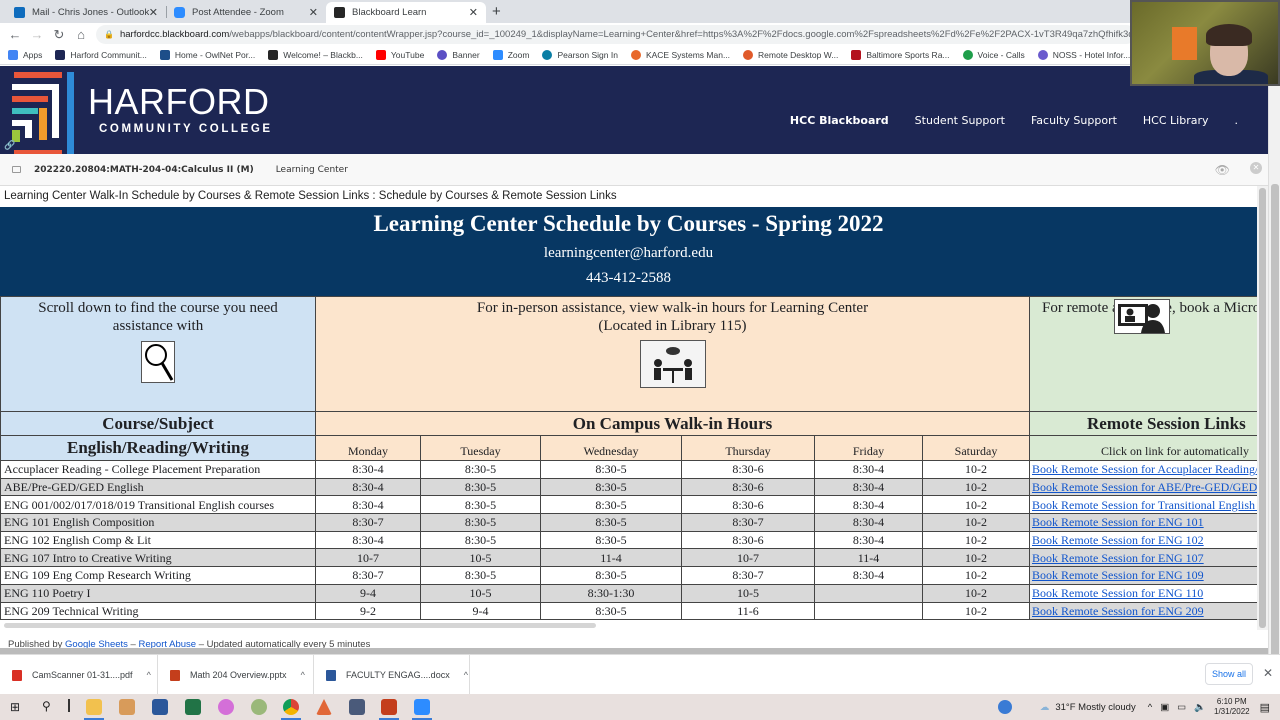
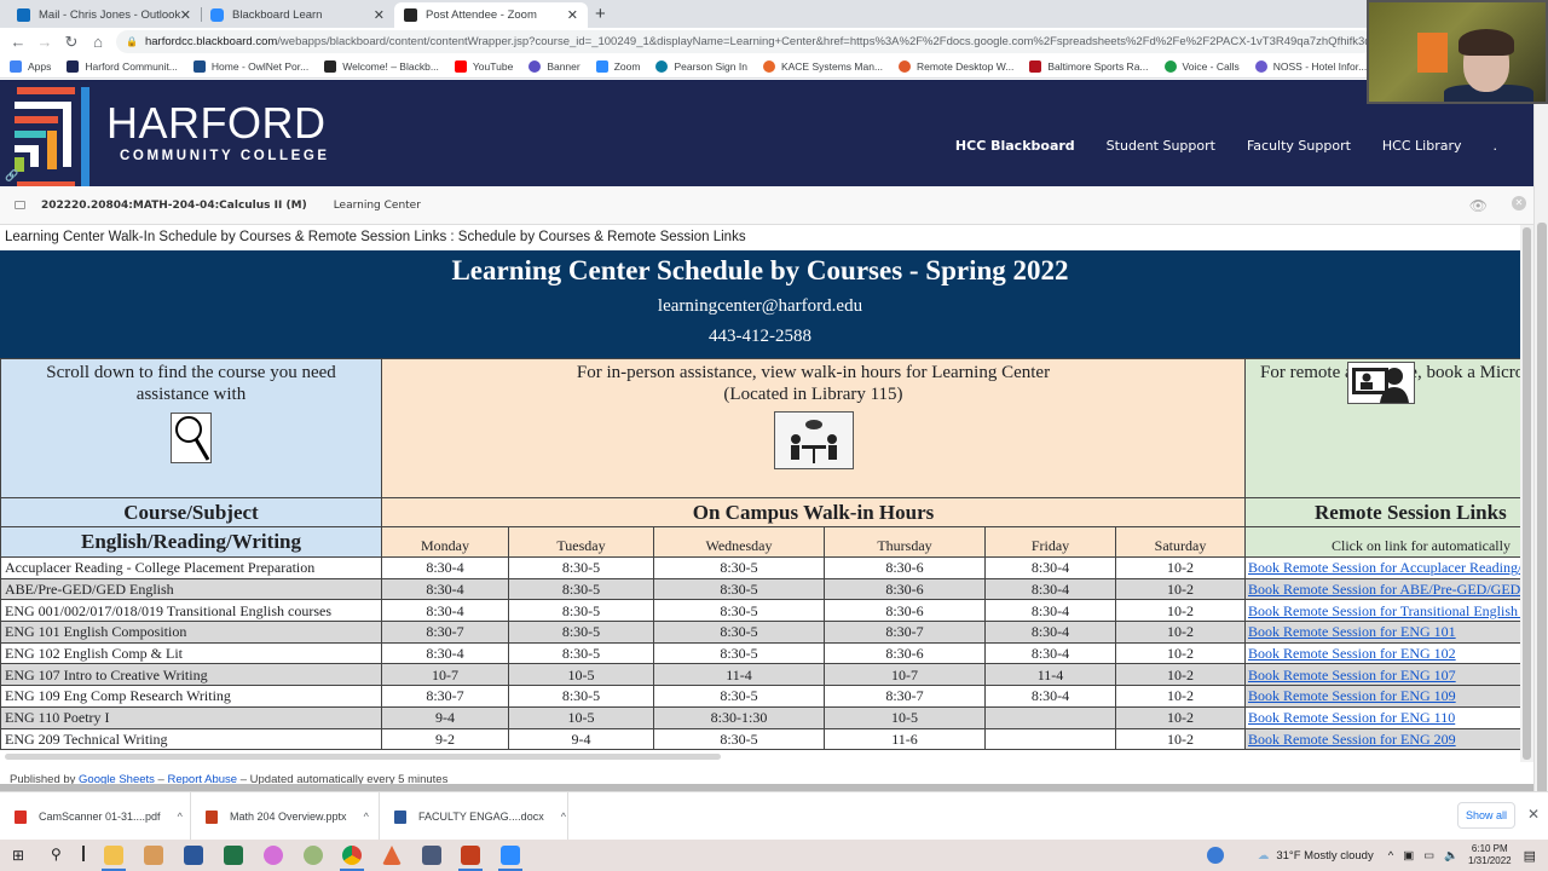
  Mail - Chris Jones - Outlook
  ✕
- Post Attendee - Zoom
+ Blackboard Learn
  ✕
- Blackboard Learn
+ Post Attendee - Zoom
  ✕
  +
  ←
  →
  ↻
  ⌂
  🔒
  harfordcc.blackboard.com
  /webapps/blackboard/content/contentWrapper.jsp?course_id=_100249_1&displayName=Learning+Center&href=https%3A%2F%2Fdocs.google.com%2Fspreadsheets%2Fd%2Fe%2F2PACX-1vT3R49qa7zhQfhifk3
  Apps
  Harford Communit...
  Home - OwlNet Por...
  Welcome! – Blackb...
  YouTube
  Banner
  Zoom
  Pearson Sign In
  KACE Systems Man...
  Remote Desktop W...
  Baltimore Sports Ra...
  Voice - Calls
  NOSS - Hotel Infor..
  HARFORD
  COMMUNITY COLLEGE
  🔗
  HCC Blackboard
  Student Support
  Faculty Support
  HCC Library
  .
  202220.20804:MATH-204-04:Calculus II (M)
  Learning Center
  👁
  ✕
  Learning Center Walk-In Schedule by Courses & Remote Session Links : Schedule by Courses & Remote Session Links
  Learning Center Schedule by Courses - Spring 2022
  learningcenter@harford.edu
  443-412-2588
  Scroll down to find the course you need assistance with	For in-person assistance, view walk-in hours for Learning Center (Located in Library 115)	For remote, book a Micr
  Course/Subject	On Campus Walk-in Hours	Remote Session Links
  English/Reading/Writing	Monday	Tuesday	Wednesday	Thursday	Friday	Saturday	Click on link for automatically
  Accuplacer Reading - College Placement Preparation	8:30-4	8:30-5	8:30-5	8:30-6	8:30-4	10-2	Book Remote Session for Accuplacer Reading
  ABE/Pre-GED/GED English	8:30-4	8:30-5	8:30-5	8:30-6	8:30-4	10-2	Book Remote Session for ABE/Pre-GED/GED
  ENG 001/002/017/018/019 Transitional English courses	8:30-4	8:30-5	8:30-5	8:30-6	8:30-4	10-2	Book Remote Session for Transitional English
  ENG 101 English Composition	8:30-7	8:30-5	8:30-5	8:30-7	8:30-4	10-2	Book Remote Session for ENG 101
  ENG 102 English Comp & Lit	8:30-4	8:30-5	8:30-5	8:30-6	8:30-4	10-2	Book Remote Session for ENG 102
  ENG 107 Intro to Creative Writing	10-7	10-5	11-4	10-7	11-4	10-2	Book Remote Session for ENG 107
  ENG 109 Eng Comp Research Writing	8:30-7	8:30-5	8:30-5	8:30-7	8:30-4	10-2	Book Remote Session for ENG 109
  ENG 110 Poetry I	9-4	10-5	8:30-1:30	10-5		10-2	Book Remote Session for ENG 110
  ENG 209 Technical Writing	9-2	9-4	8:30-5	11-6		10-2	Book Remote Session for ENG 209
  Published by Google Sheets – Report Abuse – Updated automatically every 5 minutes
  CamScanner 01-31....pdf
  ^
  Math 204 Overview.pptx
  ^
  FACULTY ENGAG....docx
  ^
  Show all
  ✕
  ⊞
  ⚲
  ☁
  31°F Mostly cloudy
  ^
  ▣
  ▭
  🔈
  6:10 PM
  1/31/2022
  ▤
